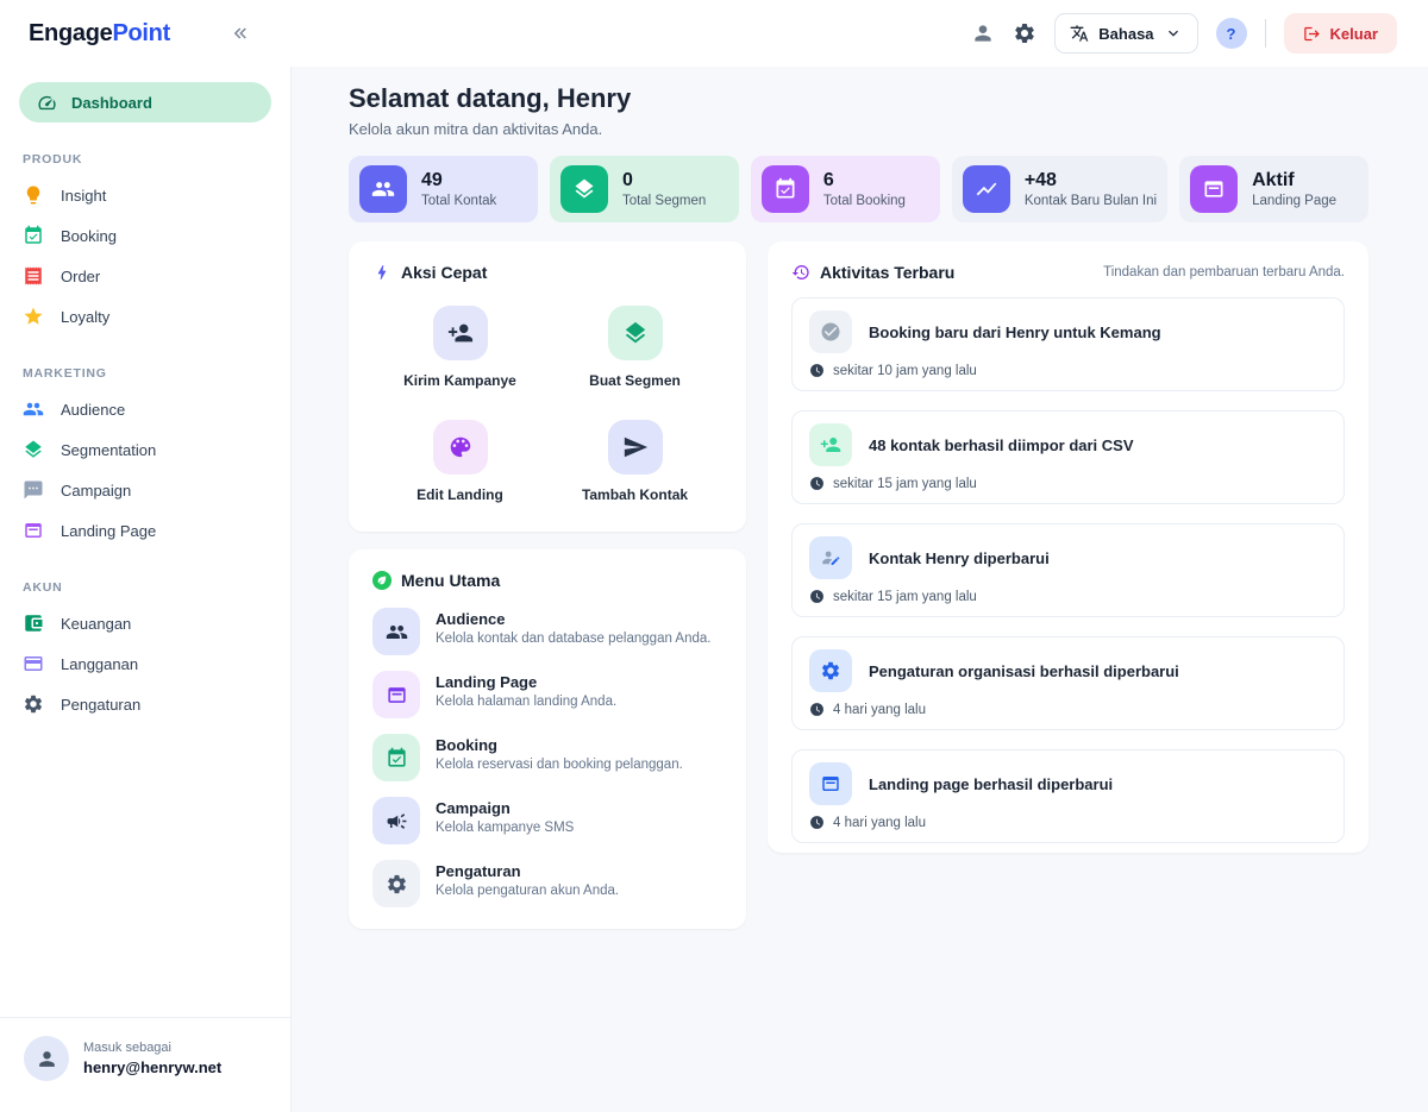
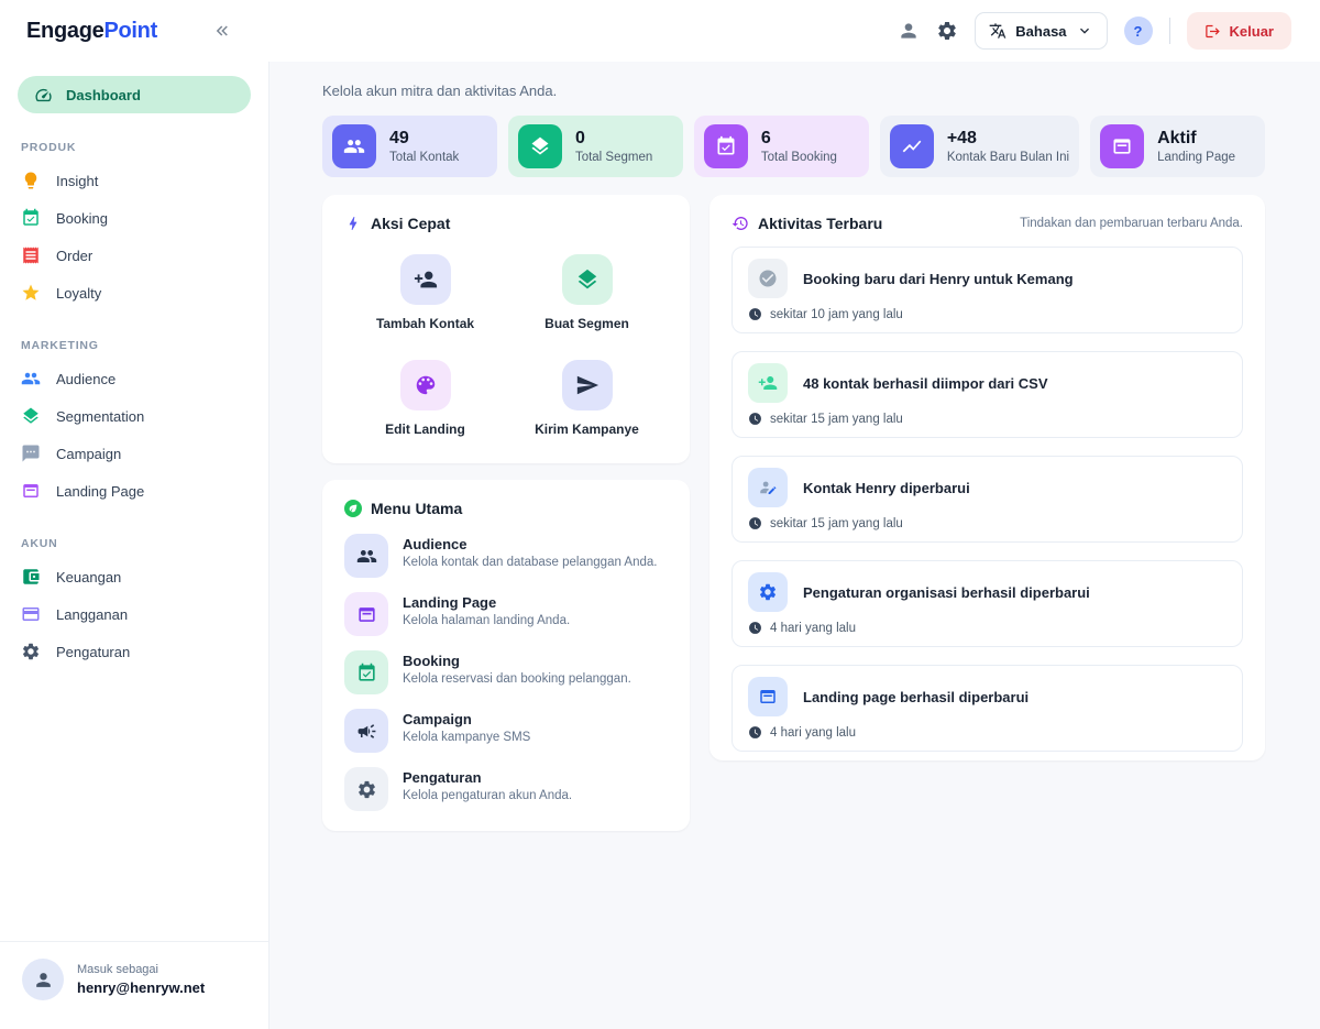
  EngagePoint
  Bahasa
  ?
  Keluar
  Dashboard
  PRODUK
  Insight
  Booking
  Order
  Loyalty
  MARKETING
  Audience
  Segmentation
  Campaign
  Landing Page
  AKUN
  Keuangan
  Langganan
  Pengaturan
  Masuk sebagai
  henry@henryw.net
- Selamat datang, Henry
  Kelola akun mitra dan aktivitas Anda.
  49
  Total Kontak
  0
  Total Segmen
  6
  Total Booking
  +48
  Kontak Baru Bulan Ini
  Aktif
  Landing Page
  Aksi Cepat
- Kirim Kampanye
+ Tambah Kontak
  Buat Segmen
  Edit Landing
- Tambah Kontak
+ Kirim Kampanye
  Menu Utama
  Audience
  Kelola kontak dan database pelanggan Anda.
  Landing Page
  Kelola halaman landing Anda.
  Booking
  Kelola reservasi dan booking pelanggan.
  Campaign
  Kelola kampanye SMS
  Pengaturan
  Kelola pengaturan akun Anda.
  Aktivitas Terbaru
  Tindakan dan pembaruan terbaru Anda.
  Booking baru dari Henry untuk Kemang
  sekitar 10 jam yang lalu
  48 kontak berhasil diimpor dari CSV
  sekitar 15 jam yang lalu
  Kontak Henry diperbarui
  sekitar 15 jam yang lalu
  Pengaturan organisasi berhasil diperbarui
  4 hari yang lalu
  Landing page berhasil diperbarui
  4 hari yang lalu
